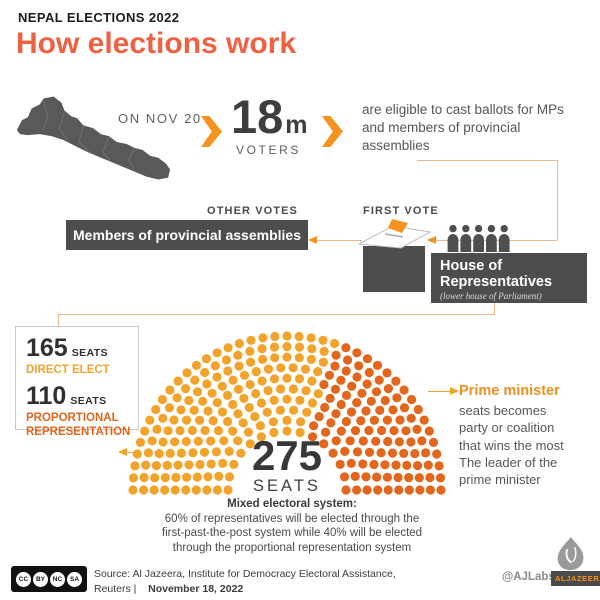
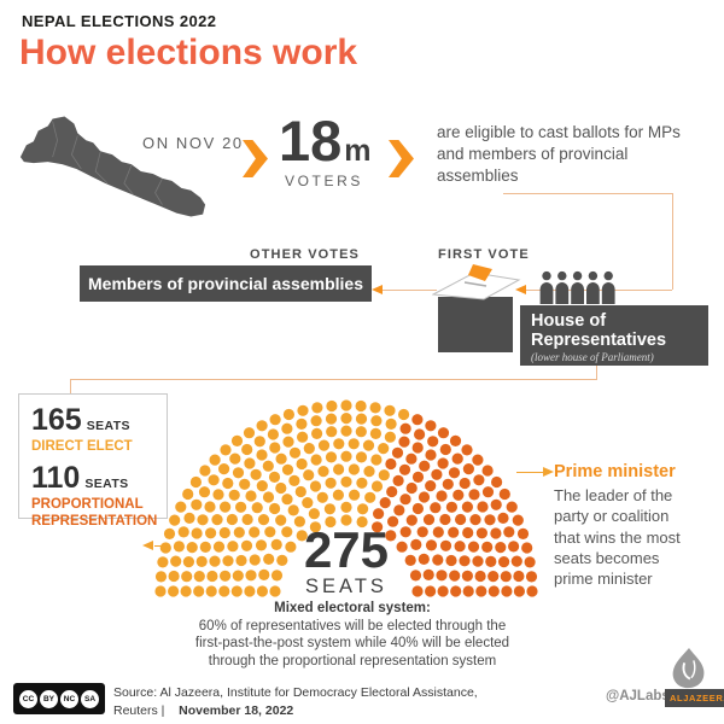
  NEPAL ELECTIONS 2022
  How elections work
  ON NOV 20
  18
  m
  VOTERS
  are eligible to cast ballots for MPs and members of provincial assemblies
  OTHER VOTES
  Members of provincial assemblies
  FIRST VOTE
  House of
  Representatives
  (lower house of Parliament)
  165
  SEATS
  DIRECT ELECT
  110
  SEATS
  PROPORTIONAL
  REPRESENTATION
  275
  SEATS
  Mixed electoral system:
  60% of representatives will be elected through the
  first-past-the-post system while 40% will be elected
  through the proportional representation system
  Prime minister
- seats becomes
+ The leader of the
  party or coalition
  that wins the most
- The leader of the
+ seats becomes
  prime minister
  Source: Al Jazeera, Institute for Democracy Electoral Assistance,
  Reuters | November 18, 2022
  @AJLab
  ALJAZEER
